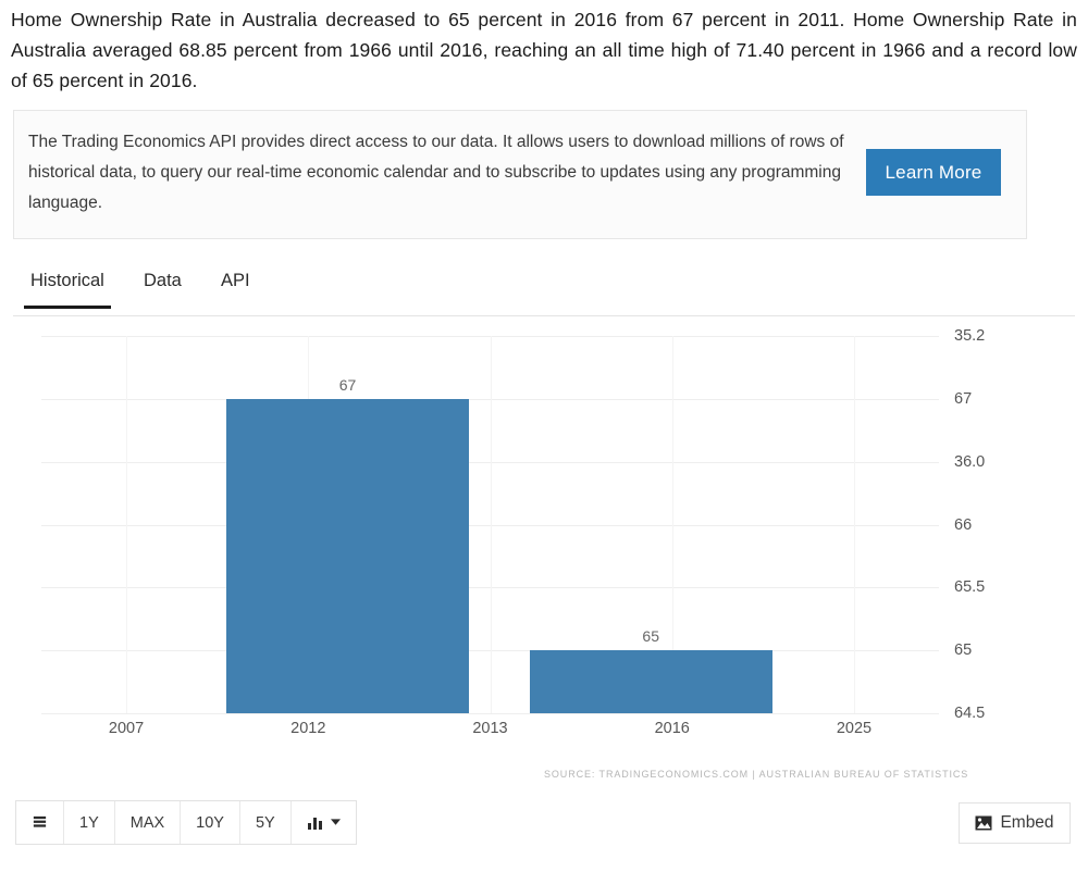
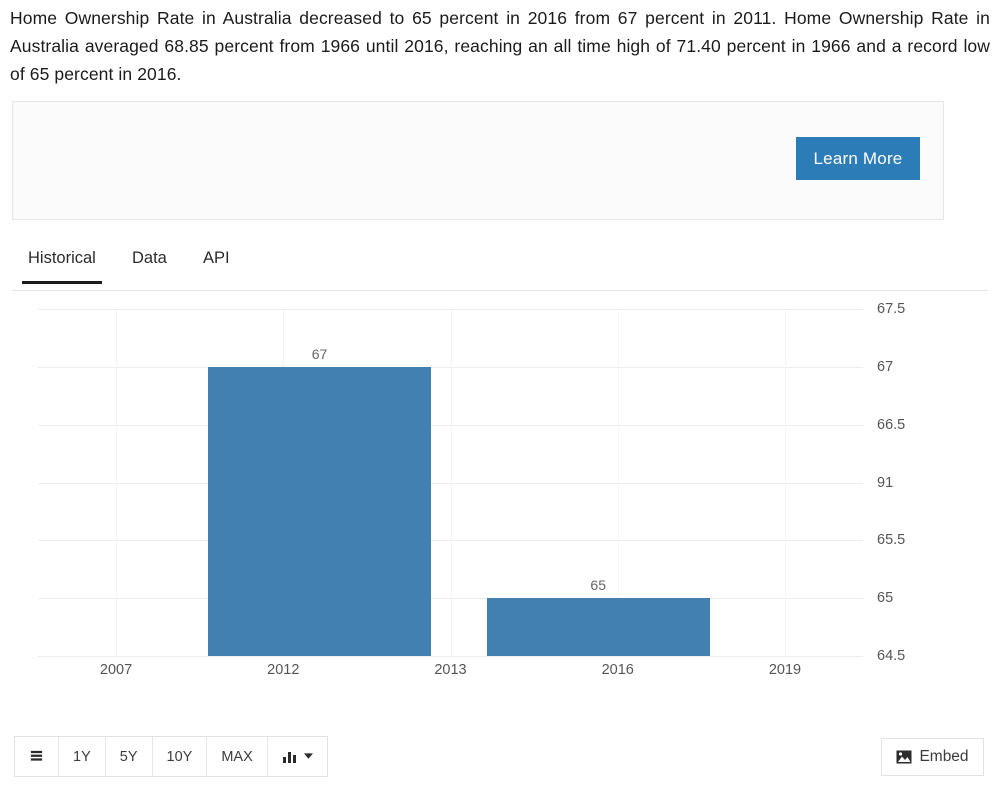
  Home Ownership Rate in Australia decreased to 65 percent in 2016 from 67 percent in 2011. Home Ownership Rate in Australia averaged 68.85 percent from 1966 until 2016, reaching an all time high of 71.40 percent in 1966 and a record low of 65 percent in 2016.
- The Trading Economics API provides direct access to our data. It allows users to download millions of rows of historical data, to query our real-time economic calendar and to subscribe to updates using any programming language.
  Learn More
  Historical
  Data
  API
- SOURCE: TRADINGECONOMICS.COM | AUSTRALIAN BUREAU OF STATISTICS
- 35.2
+ 67.5
  67
- 36.0
+ 66.5
- 66
+ 91
  65.5
  65
  64.5
  2007
  2012
  2013
  2016
- 2025
+ 2019
  67
  65
  1Y
- MAX
+ 5Y
  10Y
- 5Y
+ MAX
  Embed
